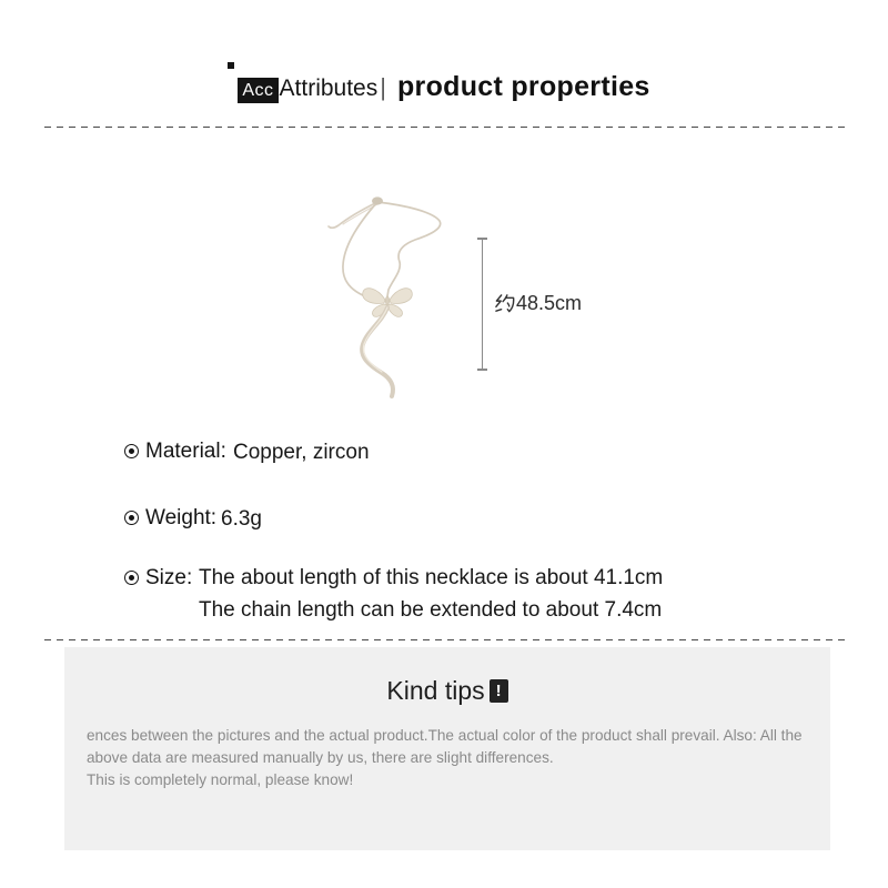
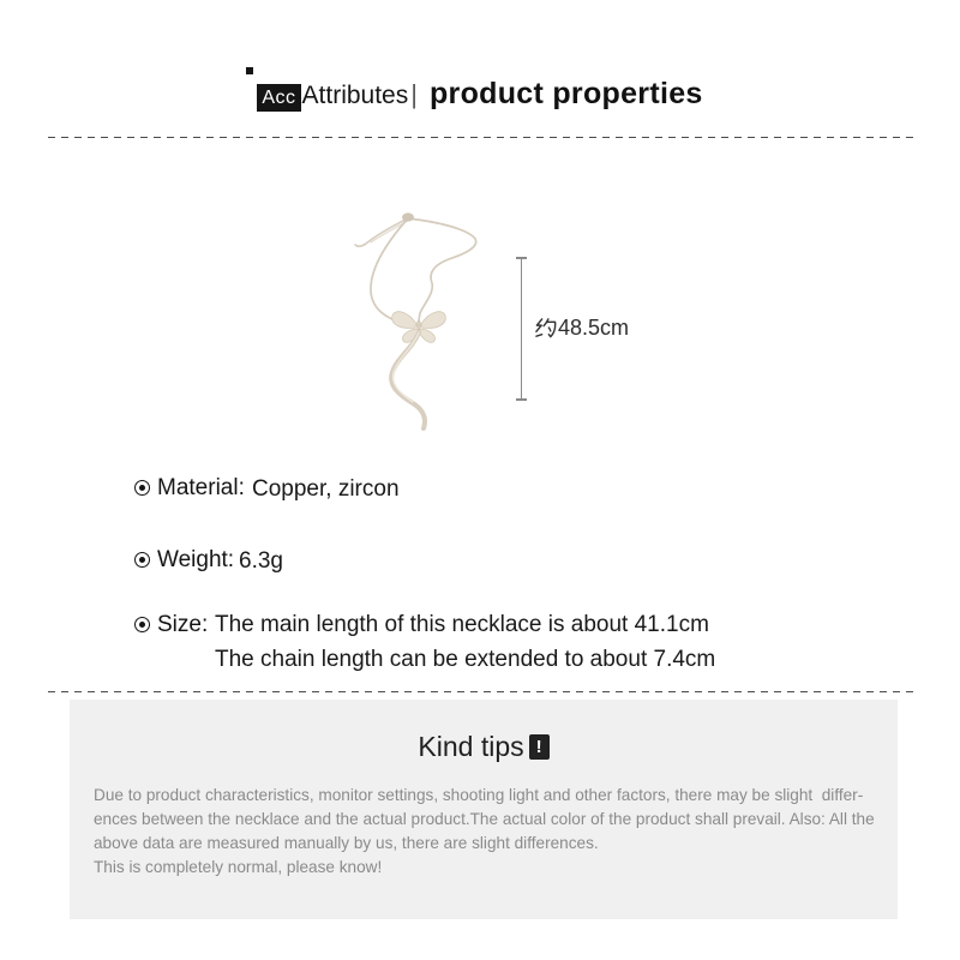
  Acc
  Attributes
  |
  product properties
  48.5cm
  Material:
  Copper, zircon
  Weight:
  6.3g
  Size:
- The about length of this necklace is about 41.1cm
+ The main length of this necklace is about 41.1cm
  The chain length can be extended to about 7.4cm
  Kind tips
  !
+ Due to product characteristics, monitor settings, shooting light and other factors, there may be slight differ-
- ences between the pictures and the actual product.The actual color of the product shall prevail. Also: All the
+ ences between the necklace and the actual product.The actual color of the product shall prevail. Also: All the
  above data are measured manually by us, there are slight differences.
  This is completely normal, please know!
